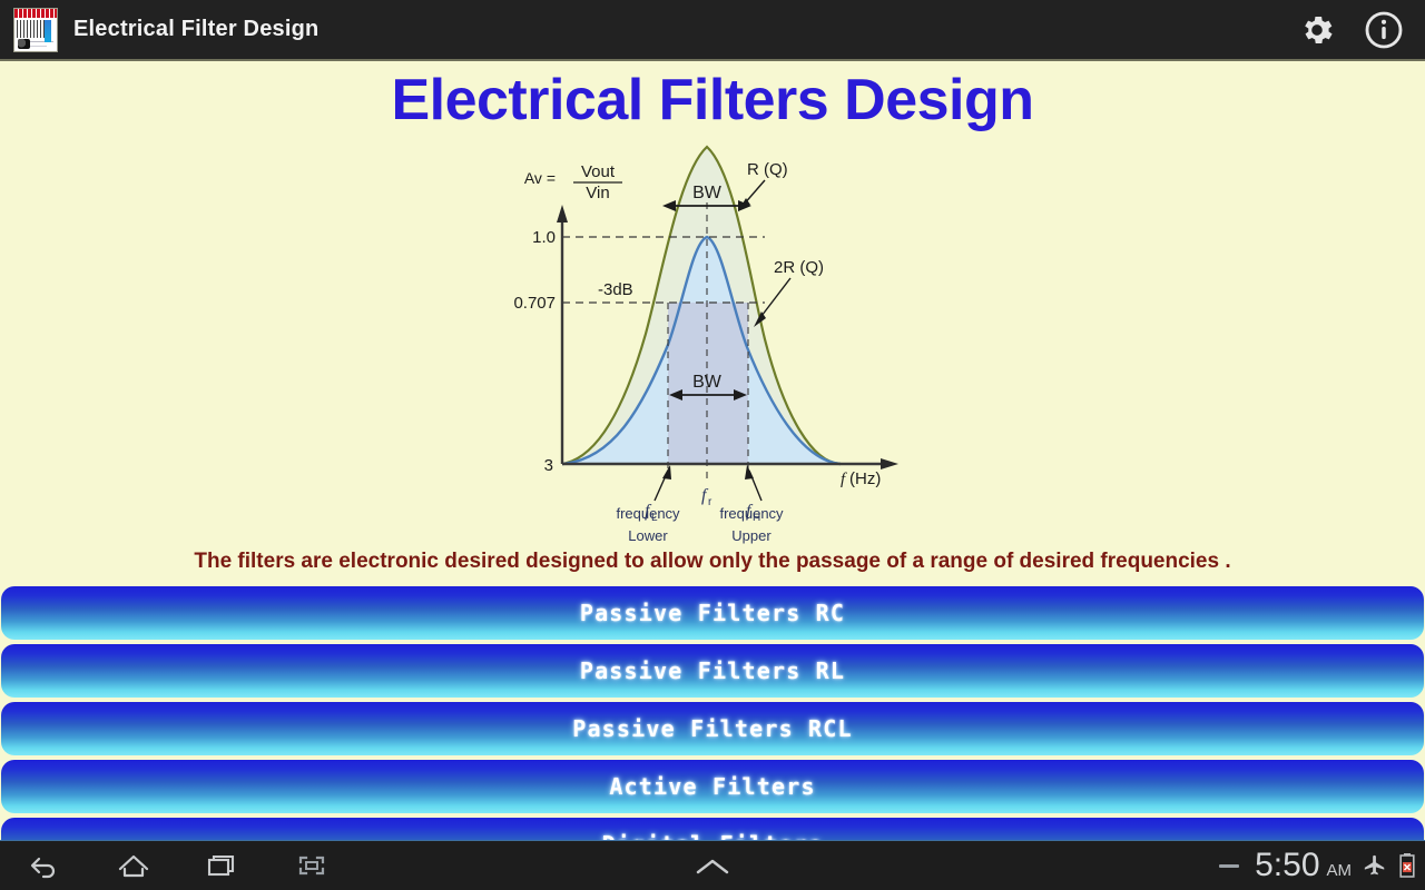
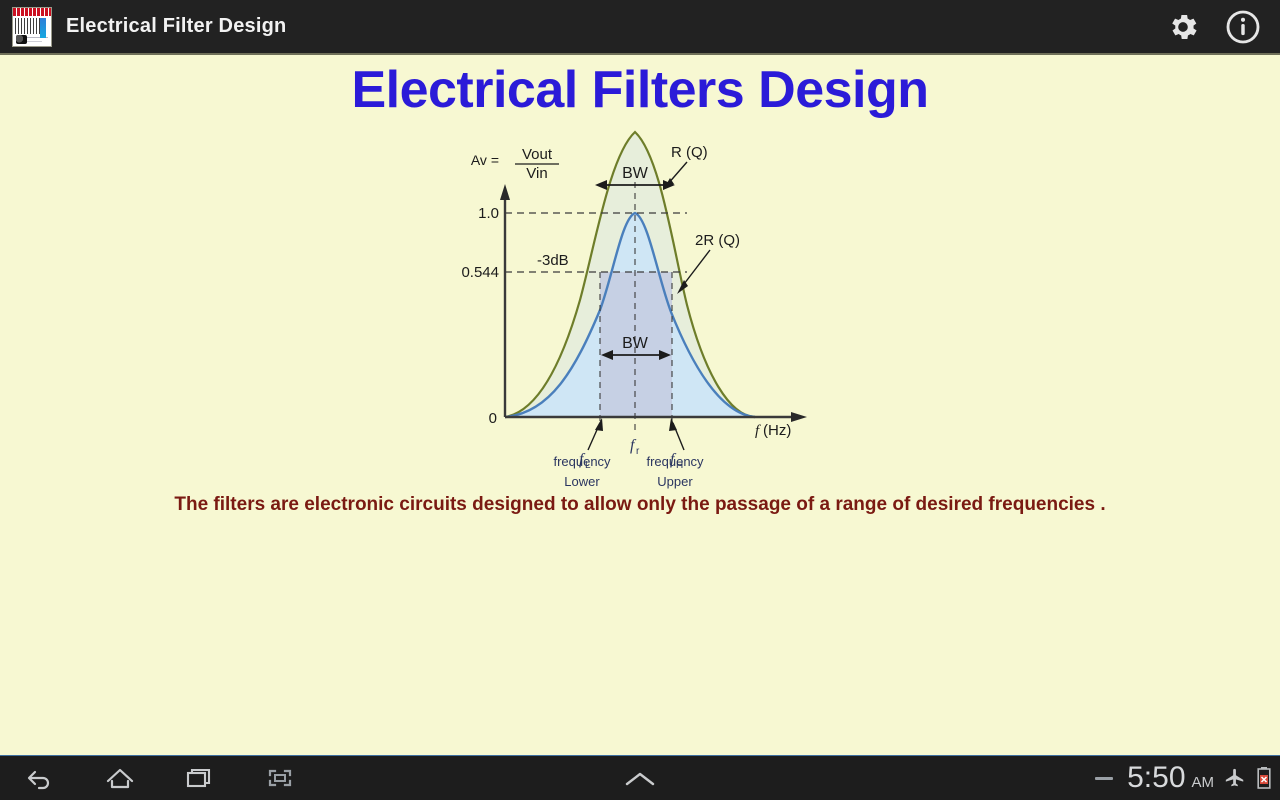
  Electrical Filter Design
  Electrical Filters Design
  Av =
  Vout
  Vin
  1.0
- 0.707
+ 0.544
- 3
+ 0
  -3dB
  BW
  BW
  R (Q)
  2R (Q)
  f
  (Hz)
  f
  L
  Lower
  f
  r
  f
  H
  Upper
  frequency
  frequency
- The filters are electronic desired designed to allow only the passage of a range of desired frequencies .
+ The filters are electronic circuits designed to allow only the passage of a range of desired frequencies .
- Passive Filters RC
- Passive Filters RL
- Passive Filters RCL
- Active Filters
  5:50
  AM
